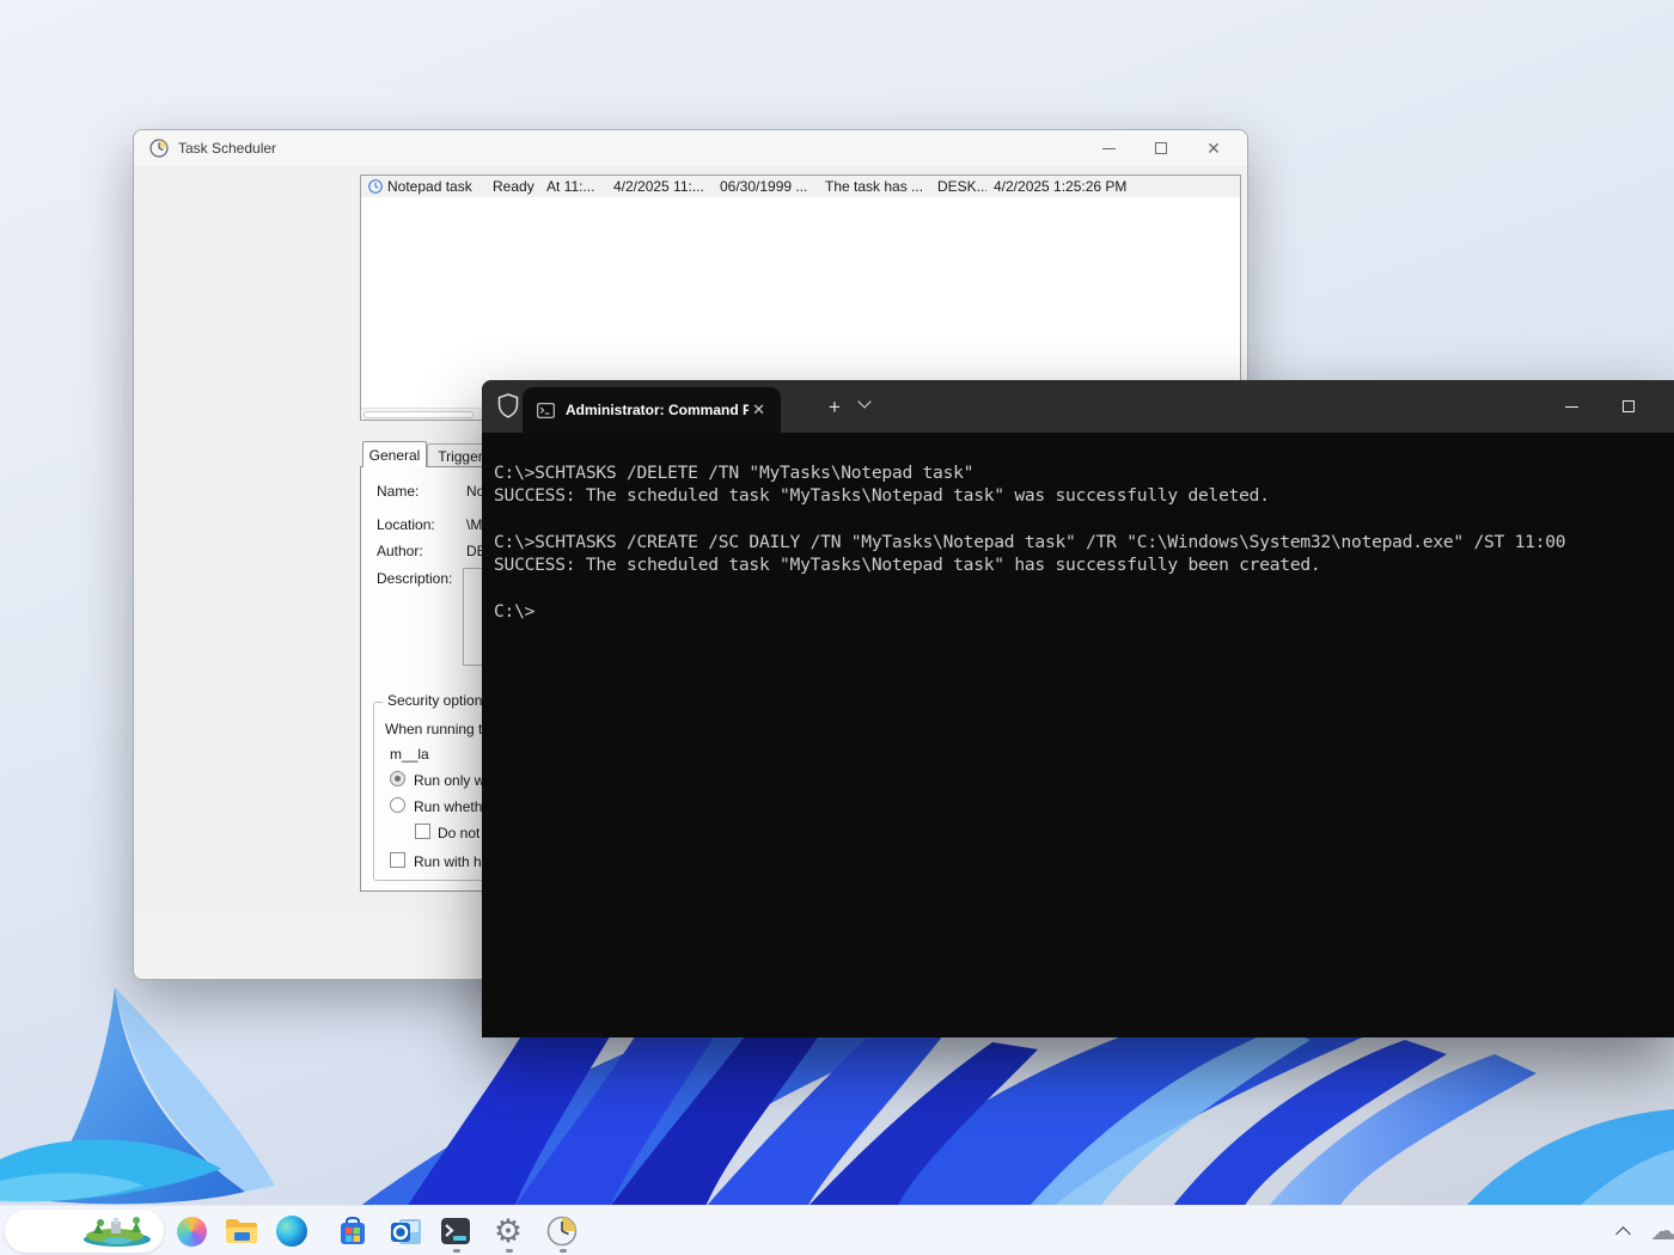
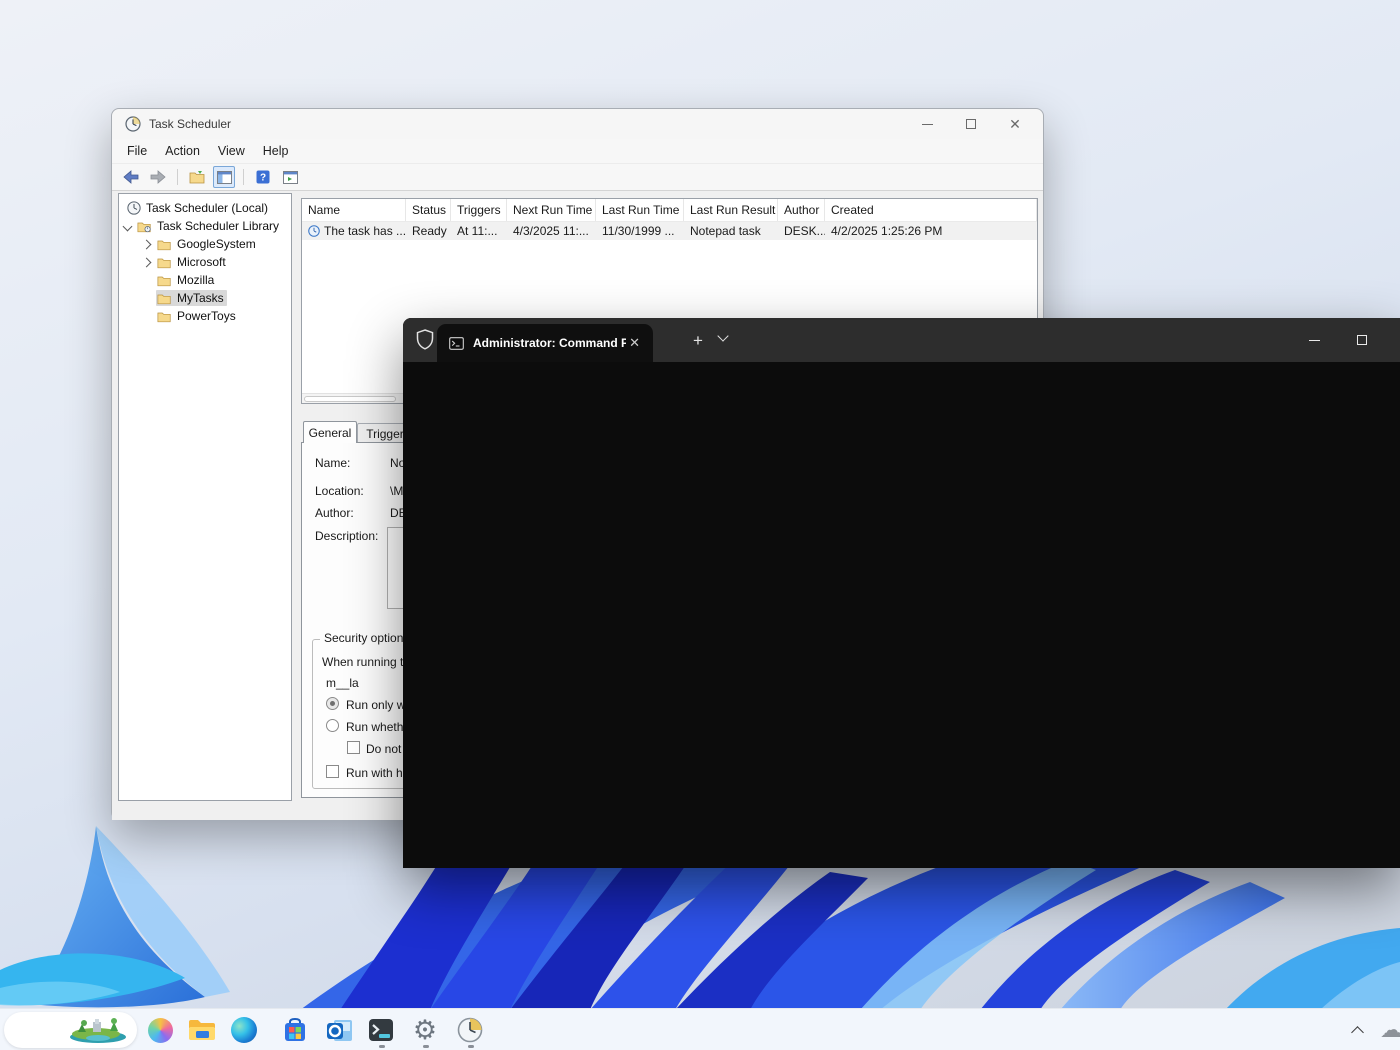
  Task Scheduler
  ✕
+ File
+ Action
+ View
+ Help
+ ?
+ Task Scheduler (Local)
+ Task Scheduler Library
+ GoogleSystem
+ Microsoft
+ Mozilla
+ MyTasks
+ PowerToys
+ Name
+ Status
+ Triggers
+ Next Run Time
+ Last Run Time
+ Last Run Result
+ Author
+ Created
- Notepad task
+ The task has ...
  Ready
  At 11:...
- 4/2/2025 11:...
+ 4/3/2025 11:...
- 06/30/1999 ...
+ 11/30/1999 ...
- The task has ...
+ Notepad task
  DESK..
  4/2/2025 1:25:26 PM
  General
  Trigger
  Name:
  No
  Location:
  \M
  Author:
  Description:
  Security option
  When running t
  m__la
  Run only w
  Run wheth
  Do not
  Run with h
  Administrator: Command P
  ✕
  +
- C:\>SCHTASKS /DELETE /TN "MyTasks\Notepad task"
- SUCCESS: The scheduled task "MyTasks\Notepad task" was successfully deleted.
- C:\>SCHTASKS /CREATE /SC DAILY /TN "MyTasks\Notepad task" /TR "C:\Windows\System32\notepad.exe" /ST 11:00
- SUCCESS: The scheduled task "MyTasks\Notepad task" has successfully been created.
- C:\>
  ⚙
  ☁
